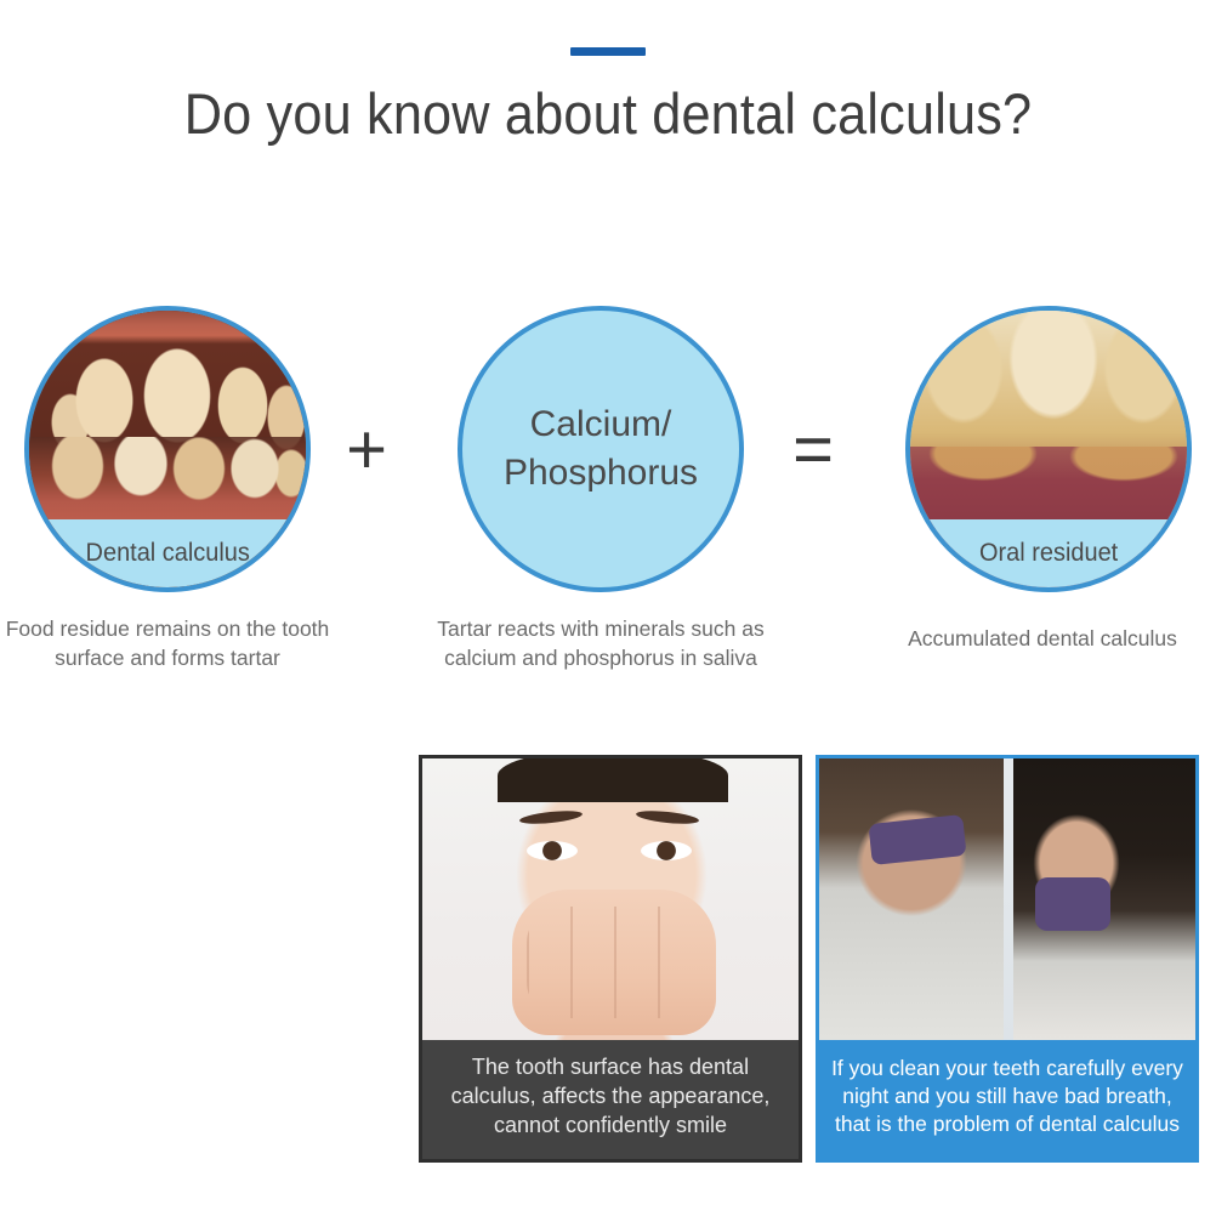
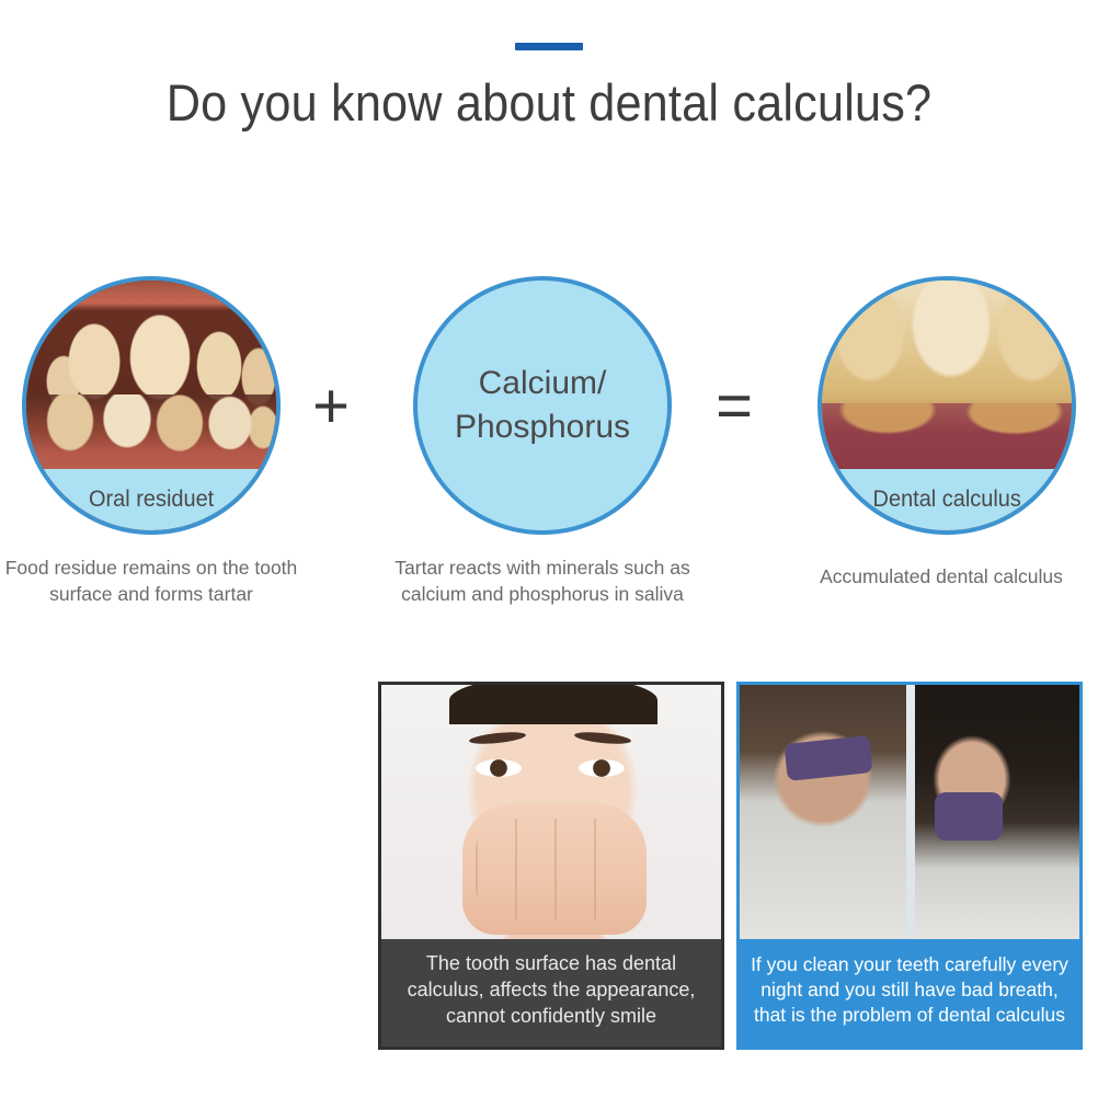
  Do you know about dental calculus?
- Dental calculus
+ Oral residuet
  +
  Calcium/
  Phosphorus
  =
- Oral residuet
+ Dental calculus
  Food residue remains on the tooth surface and forms tartar
  Tartar reacts with minerals such as calcium and phosphorus in saliva
  Accumulated dental calculus
  The tooth surface has dental calculus, affects the appearance, cannot confidently smile
  If you clean your teeth carefully every night and you still have bad breath, that is the problem of dental calculus
